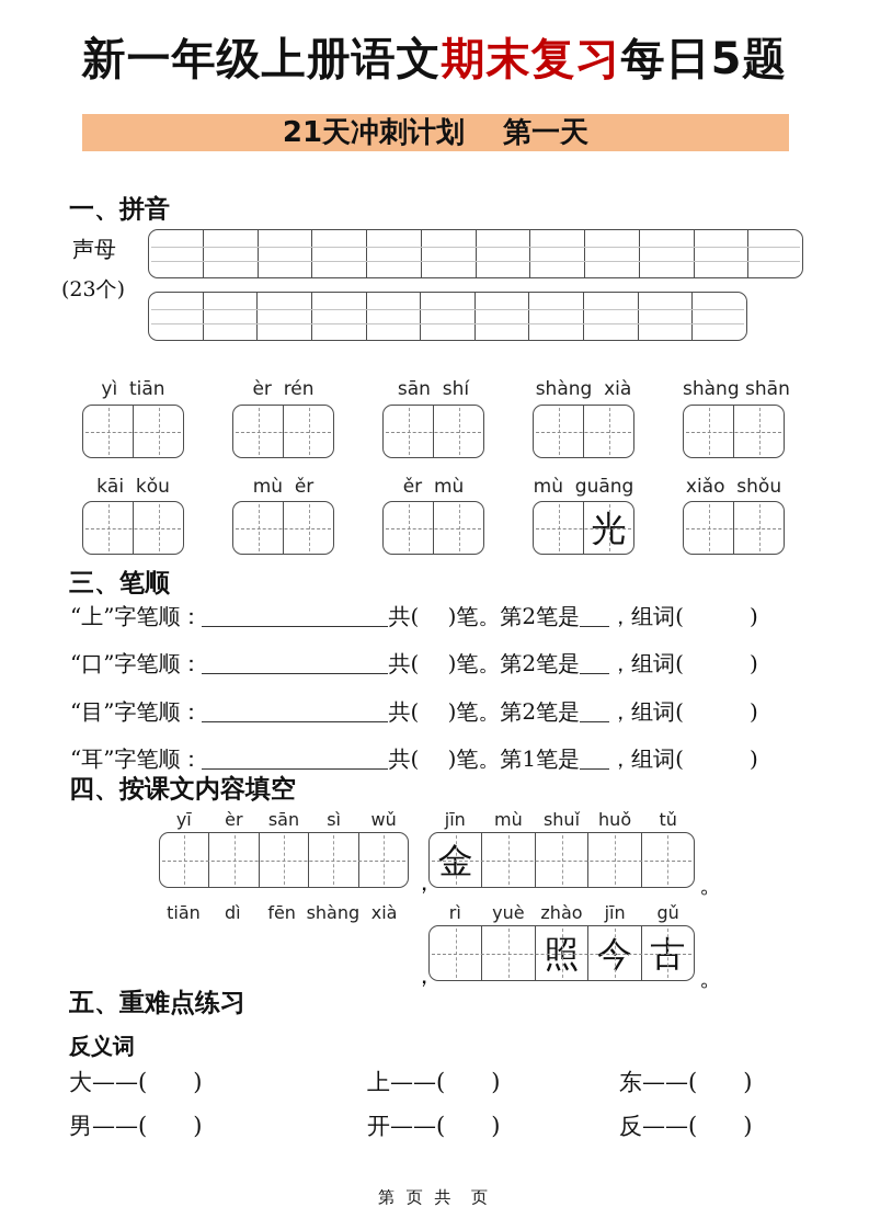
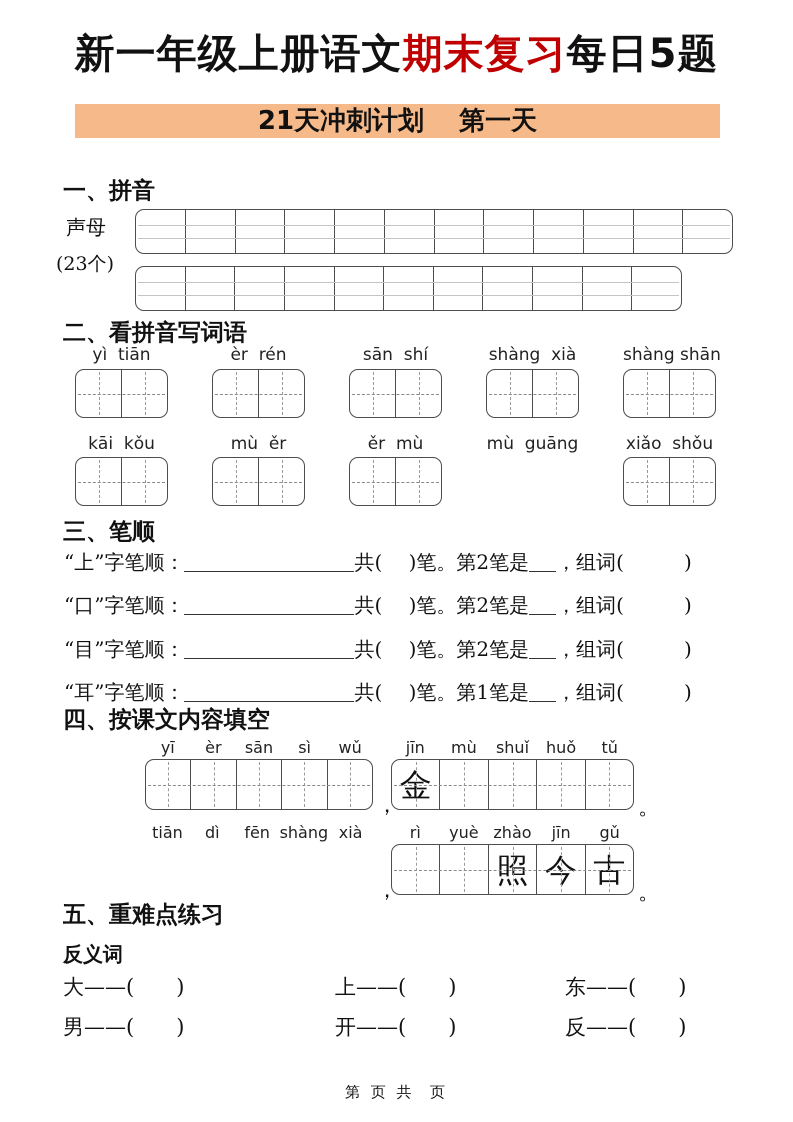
  新一年级上册语文期末复习每日5题
  21天冲刺计划 第一天
  一、拼音
  声母
  (23个)
+ 二、看拼音写词语
  yì tiān
  èr rén
  sān shí
  shàng xià
  shàng shān
  kāi kǒu
  mù ěr
  ěr mù
  mù guāng
  xiǎo shǒu
- 光
  三、笔顺
  “上”字笔顺：
  共( )笔。第2笔是
  ，组词( )
  “口”字笔顺：
  共( )笔。第2笔是
  ，组词( )
  “目”字笔顺：
  共( )笔。第2笔是
  ，组词( )
  “耳”字笔顺：
  共( )笔。第1笔是
  ，组词( )
  四、按课文内容填空
  yī
  èr
  sān
  sì
  wǔ
  ，
  jīn
  mù
  shuǐ
  huǒ
  tǔ
  金
  。
  tiān
  dì
  fēn
  shàng
  xià
  ，
  rì
  yuè
  zhào
  jīn
  gǔ
  照
  今
  古
  。
  五、重难点练习
  反义词
  大——( )
  上——( )
  东——( )
  男——( )
  开——( )
  反——( )
  第 页 共 页
